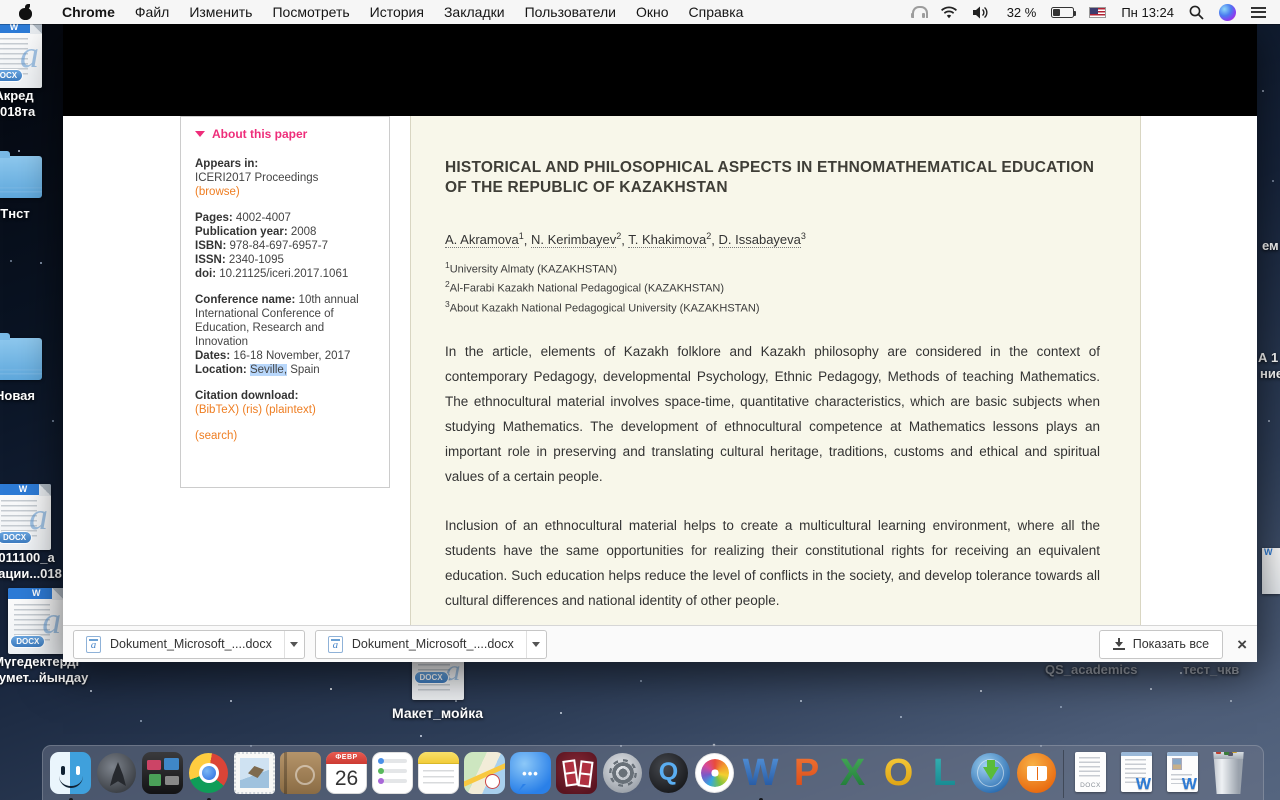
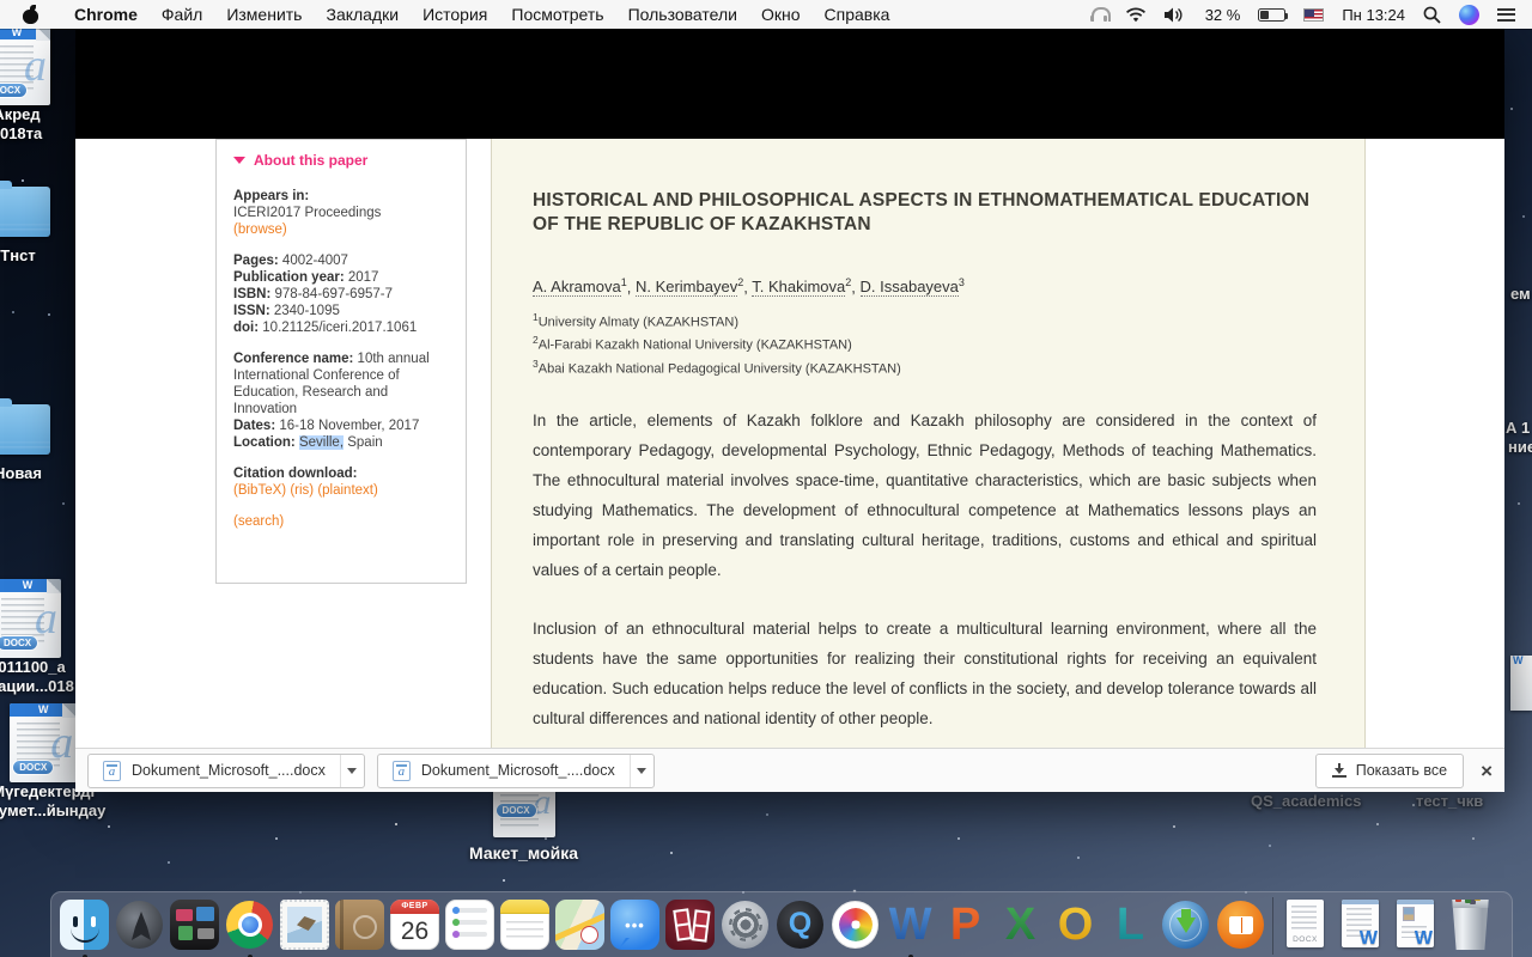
  Chrome
  Файл
  Изменить
- Посмотреть
+ Закладки
  История
- Закладки
+ Посмотреть
  Пользователи
  Окно
  Справка
  32 %
  Пн 13:24
  W
  a
  OCX
  кред
  018та
  Тнст
  овая
  W
  a
  DOCX
  011100_a
  ации...018
  W
  a
  DOCX
  умет...йындау
  a
  DOCX
  Макет_мойка
  QS_academics
  тест_чкв
  ем
  А 1
  ние
  About this paper
  Appears in:
  ICERI2017 Proceedings
  (browse)
  Pages: 4002-4007
- Publication year: 2008
+ Publication year: 2017
  ISBN: 978-84-697-6957-7
  ISSN: 2340-1095
  doi: 10.21125/iceri.2017.1061
  Conference name: 10th annual International Conference of Education, Research and Innovation
  Dates: 16-18 November, 2017
  Location: Seville, Spain
  Citation download:
  (BibTeX) (ris) (plaintext)
  (search)
  HISTORICAL AND PHILOSOPHICAL ASPECTS IN ETHNOMATHEMATICAL EDUCATION OF THE REPUBLIC OF KAZAKHSTAN
  A. Akramova1, N. Kerimbayev2, T. Khakimova2, D. Issabayeva3
  1University Almaty (KAZAKHSTAN)
- 2Al-Farabi Kazakh National Pedagogical (KAZAKHSTAN)
+ 2Al-Farabi Kazakh National University (KAZAKHSTAN)
- 3About Kazakh National Pedagogical University (KAZAKHSTAN)
+ 3Abai Kazakh National Pedagogical University (KAZAKHSTAN)
  In the article, elements of Kazakh folklore and Kazakh philosophy are considered in the context of contemporary Pedagogy, developmental Psychology, Ethnic Pedagogy, Methods of teaching Mathematics. The ethnocultural material involves space-time, quantitative characteristics, which are basic subjects when studying Mathematics. The development of ethnocultural competence at Mathematics lessons plays an important role in preserving and translating cultural heritage, traditions, customs and ethical and spiritual values of a certain people.
  Inclusion of an ethnocultural material helps to create a multicultural learning environment, where all the students have the same opportunities for realizing their constitutional rights for receiving an equivalent education. Such education helps reduce the level of conflicts in the society, and develop tolerance towards all cultural differences and national identity of other people.
  a
  Dokument_Microsoft_....docx
  a
  Dokument_Microsoft_....docx
  Показать все
  ×
  26
  •••
  Q
  W
  P
  X
  O
  L
  W
  W
